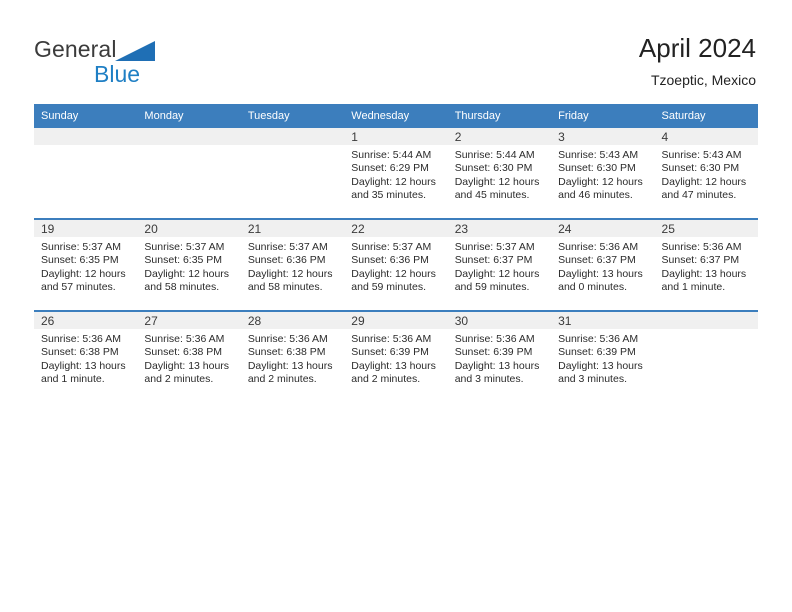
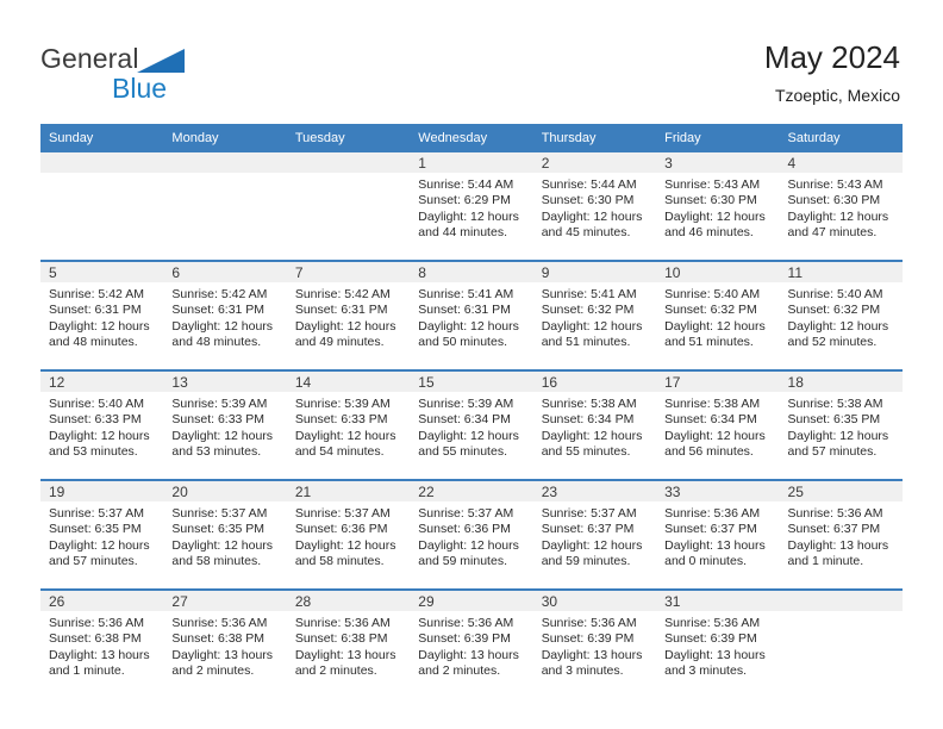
  General
  Blue
- April 2024
+ May 2024
  Tzoeptic, Mexico
  Sunday	Monday	Tuesday	Wednesday	Thursday	Friday	Saturday
- 			1Sunrise: 5:44 AMSunset: 6:29 PMDaylight: 12 hoursand 35 minutes.	2Sunrise: 5:44 AMSunset: 6:30 PMDaylight: 12 hoursand 45 minutes.	3Sunrise: 5:43 AMSunset: 6:30 PMDaylight: 12 hoursand 46 minutes.	4Sunrise: 5:43 AMSunset: 6:30 PMDaylight: 12 hoursand 47 minutes.
+ 			1Sunrise: 5:44 AMSunset: 6:29 PMDaylight: 12 hoursand 44 minutes.	2Sunrise: 5:44 AMSunset: 6:30 PMDaylight: 12 hoursand 45 minutes.	3Sunrise: 5:43 AMSunset: 6:30 PMDaylight: 12 hoursand 46 minutes.	4Sunrise: 5:43 AMSunset: 6:30 PMDaylight: 12 hoursand 47 minutes.
+ 5Sunrise: 5:42 AMSunset: 6:31 PMDaylight: 12 hoursand 48 minutes.	6Sunrise: 5:42 AMSunset: 6:31 PMDaylight: 12 hoursand 48 minutes.	7Sunrise: 5:42 AMSunset: 6:31 PMDaylight: 12 hoursand 49 minutes.	8Sunrise: 5:41 AMSunset: 6:31 PMDaylight: 12 hoursand 50 minutes.	9Sunrise: 5:41 AMSunset: 6:32 PMDaylight: 12 hoursand 51 minutes.	10Sunrise: 5:40 AMSunset: 6:32 PMDaylight: 12 hoursand 51 minutes.	11Sunrise: 5:40 AMSunset: 6:32 PMDaylight: 12 hoursand 52 minutes.
+ 12Sunrise: 5:40 AMSunset: 6:33 PMDaylight: 12 hoursand 53 minutes.	13Sunrise: 5:39 AMSunset: 6:33 PMDaylight: 12 hoursand 53 minutes.	14Sunrise: 5:39 AMSunset: 6:33 PMDaylight: 12 hoursand 54 minutes.	15Sunrise: 5:39 AMSunset: 6:34 PMDaylight: 12 hoursand 55 minutes.	16Sunrise: 5:38 AMSunset: 6:34 PMDaylight: 12 hoursand 55 minutes.	17Sunrise: 5:38 AMSunset: 6:34 PMDaylight: 12 hoursand 56 minutes.	18Sunrise: 5:38 AMSunset: 6:35 PMDaylight: 12 hoursand 57 minutes.
- 19Sunrise: 5:37 AMSunset: 6:35 PMDaylight: 12 hoursand 57 minutes.	20Sunrise: 5:37 AMSunset: 6:35 PMDaylight: 12 hoursand 58 minutes.	21Sunrise: 5:37 AMSunset: 6:36 PMDaylight: 12 hoursand 58 minutes.	22Sunrise: 5:37 AMSunset: 6:36 PMDaylight: 12 hoursand 59 minutes.	23Sunrise: 5:37 AMSunset: 6:37 PMDaylight: 12 hoursand 59 minutes.	24Sunrise: 5:36 AMSunset: 6:37 PMDaylight: 13 hoursand 0 minutes.	25Sunrise: 5:36 AMSunset: 6:37 PMDaylight: 13 hoursand 1 minute.
+ 19Sunrise: 5:37 AMSunset: 6:35 PMDaylight: 12 hoursand 57 minutes.	20Sunrise: 5:37 AMSunset: 6:35 PMDaylight: 12 hoursand 58 minutes.	21Sunrise: 5:37 AMSunset: 6:36 PMDaylight: 12 hoursand 58 minutes.	22Sunrise: 5:37 AMSunset: 6:36 PMDaylight: 12 hoursand 59 minutes.	23Sunrise: 5:37 AMSunset: 6:37 PMDaylight: 12 hoursand 59 minutes.	33Sunrise: 5:36 AMSunset: 6:37 PMDaylight: 13 hoursand 0 minutes.	25Sunrise: 5:36 AMSunset: 6:37 PMDaylight: 13 hoursand 1 minute.
  26Sunrise: 5:36 AMSunset: 6:38 PMDaylight: 13 hoursand 1 minute.	27Sunrise: 5:36 AMSunset: 6:38 PMDaylight: 13 hoursand 2 minutes.	28Sunrise: 5:36 AMSunset: 6:38 PMDaylight: 13 hoursand 2 minutes.	29Sunrise: 5:36 AMSunset: 6:39 PMDaylight: 13 hoursand 2 minutes.	30Sunrise: 5:36 AMSunset: 6:39 PMDaylight: 13 hoursand 3 minutes.	31Sunrise: 5:36 AMSunset: 6:39 PMDaylight: 13 hoursand 3 minutes.
